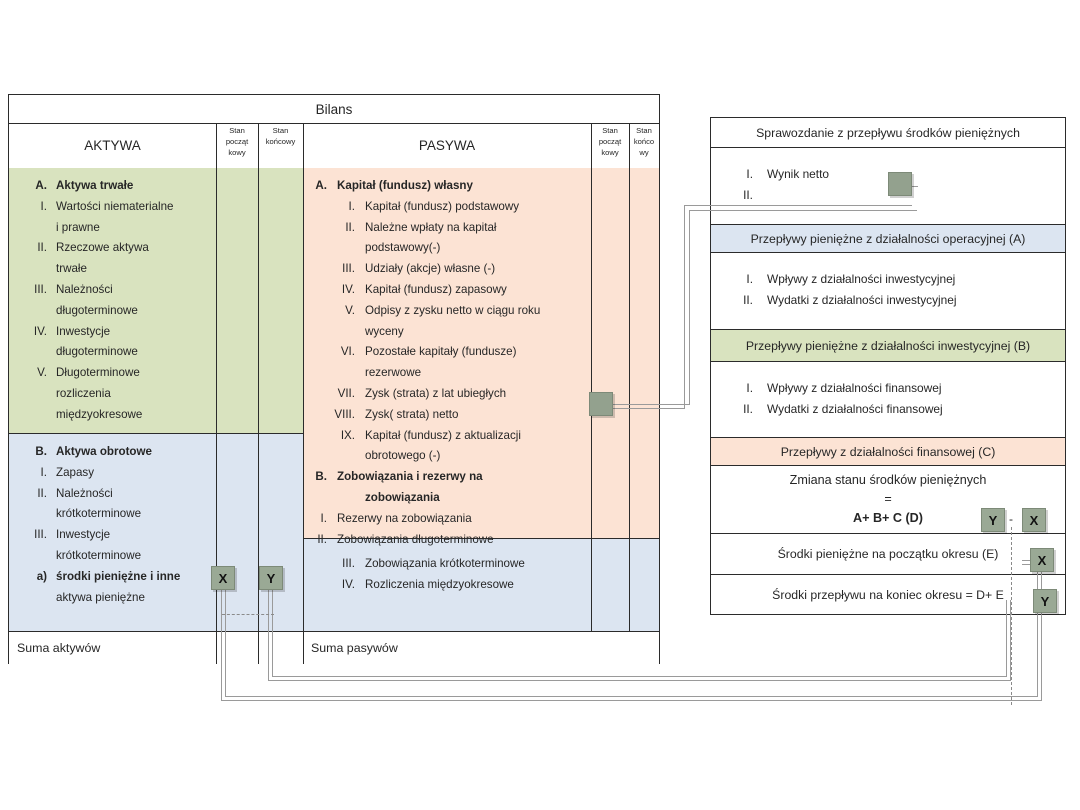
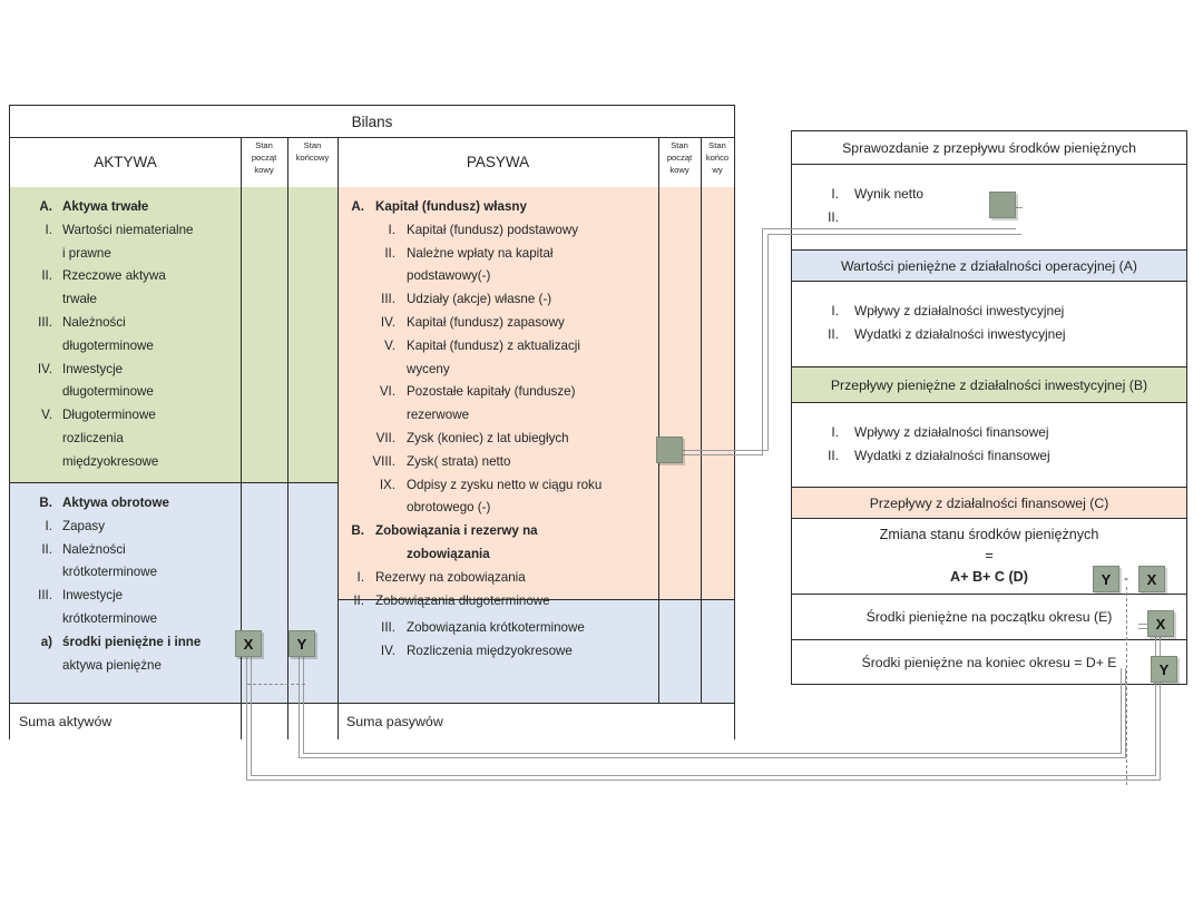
  Bilans
  AKTYWA
  Stan
  począt
  kowy
  Stan
  końcowy
  PASYWA
  Stan
  począt
  kowy
  Stan
  końco
  wy
  A.
  Aktywa trwałe
  I.
  Wartości niematerialne
  i prawne
  II.
  Rzeczowe aktywa
  trwałe
  III.
  Należności
  długoterminowe
  IV.
  Inwestycje
  długoterminowe
  V.
  Długoterminowe
  rozliczenia
  międzyokresowe
  B.
  Aktywa obrotowe
  I.
  Zapasy
  II.
  Należności
  krótkoterminowe
  III.
  Inwestycje
  krótkoterminowe
  a)
  środki pieniężne i inne
  aktywa pieniężne
  A.
  Kapitał (fundusz) własny
  I.
  Kapitał (fundusz) podstawowy
  II.
  Należne wpłaty na kapitał
  podstawowy(-)
  III.
  Udziały (akcje) własne (-)
  IV.
  Kapitał (fundusz) zapasowy
  V.
- Odpisy z zysku netto w ciągu roku
+ Kapitał (fundusz) z aktualizacji
  wyceny
  VI.
  Pozostałe kapitały (fundusze)
  rezerwowe
  VII.
- Zysk (strata) z lat ubiegłych
+ Zysk (koniec) z lat ubiegłych
  VIII.
  Zysk( strata) netto
  IX.
- Kapitał (fundusz) z aktualizacji
+ Odpisy z zysku netto w ciągu roku
  obrotowego (-)
  B.
  Zobowiązania i rezerwy na
  zobowiązania
  I.
  Rezerwy na zobowiązania
  II.
  Zobowiązania długoterminowe
  III.
  Zobowiązania krótkoterminowe
  IV.
  Rozliczenia międzyokresowe
  Suma aktywów
  Suma pasywów
  Sprawozdanie z przepływu środków pieniężnych
  I.
  Wynik netto
  II.
- Przepływy pieniężne z działalności operacyjnej (A)
+ Wartości pieniężne z działalności operacyjnej (A)
  I.
  Wpływy z działalności inwestycyjnej
  II.
  Wydatki z działalności inwestycyjnej
  Przepływy pieniężne z działalności inwestycyjnej (B)
  I.
  Wpływy z działalności finansowej
  II.
  Wydatki z działalności finansowej
  Przepływy z działalności finansowej (C)
  Zmiana stanu środków pieniężnych
  =
  A+ B+ C (D)
  Środki pieniężne na początku okresu (E)
- Środki przepływu na koniec okresu = D+ E
+ Środki pieniężne na koniec okresu = D+ E
  X
  Y
  Y
  -
  X
  X
  Y
